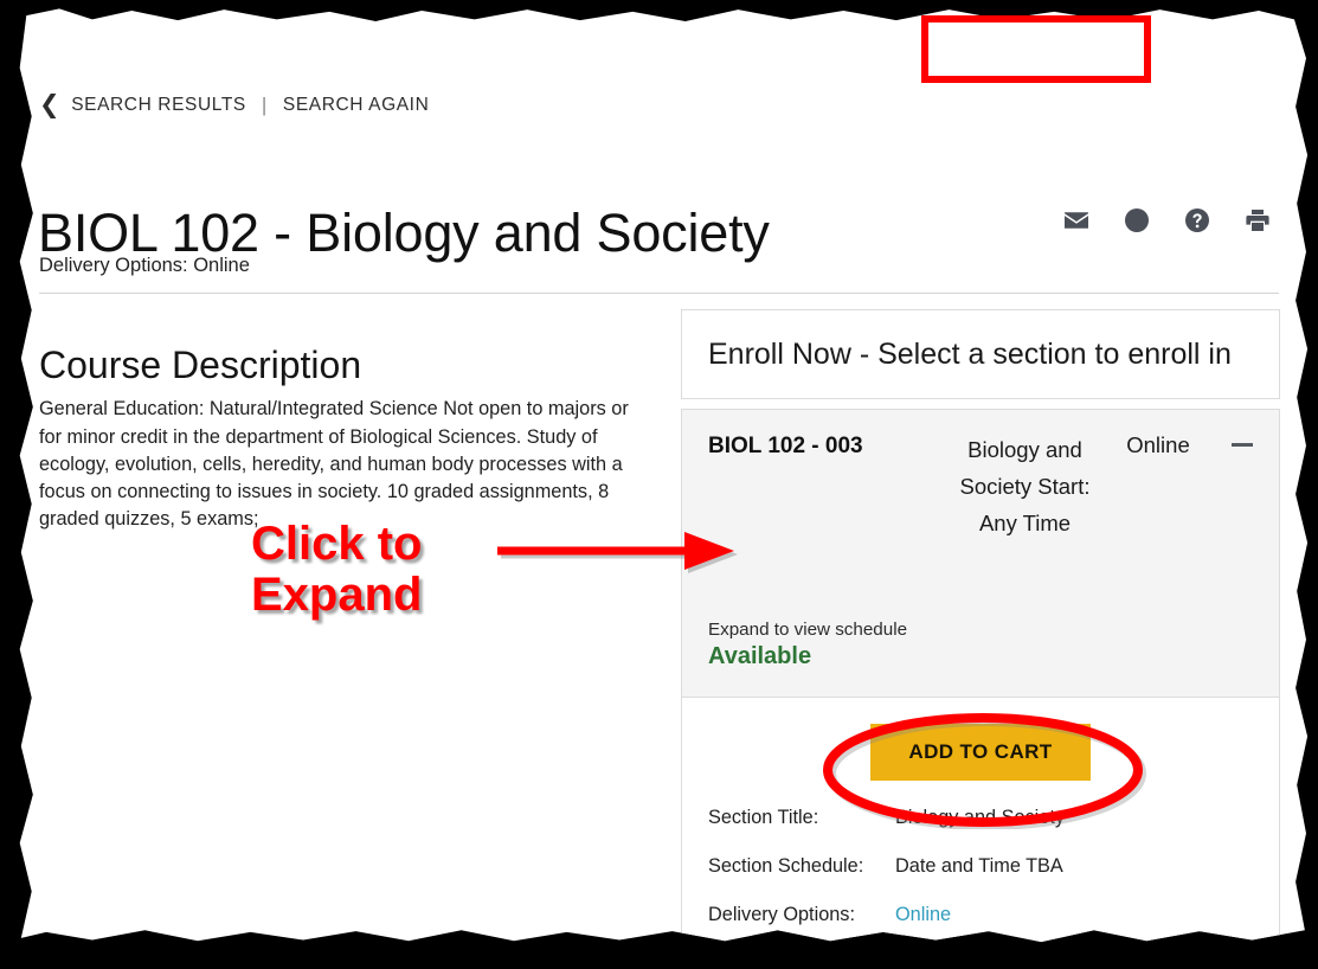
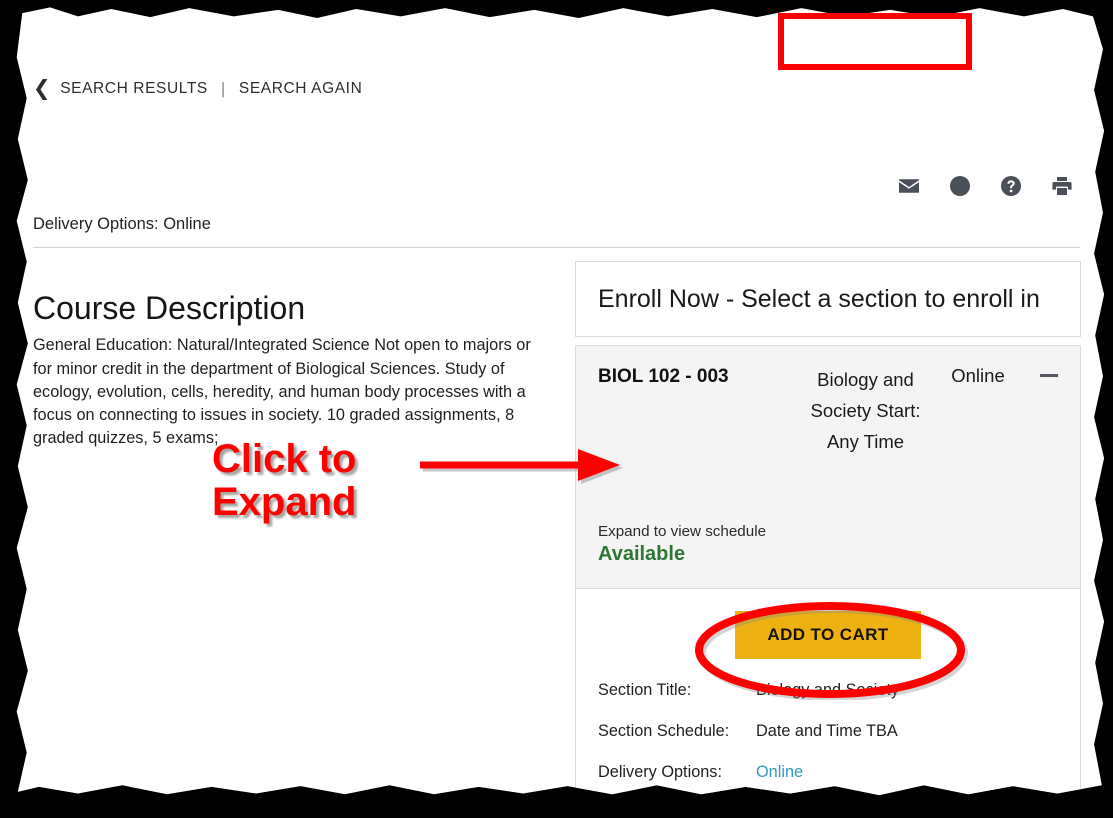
  ❮
  SEARCH RESULTS
  |
  SEARCH AGAIN
- BIOL 102 - Biology and Society
  Delivery Options: Online
  Course Description
  General Education: Natural/Integrated Science Not open to majors or for minor credit in the department of Biological Sciences. Study of ecology, evolution, cells, heredity, and human body processes with a focus on connecting to issues in society. 10 graded assignments, 8 graded quizzes, 5 exams;
  Enroll Now - Select a section to enroll in
  BIOL 102 - 003
  Biology and Society Start: Any Time
  Online
  Expand to view schedule
  Available
  ADD TO CART
  Section Title:
  Section Schedule:
  Date and Time TBA
  Delivery Options:
  Online
  Click to
  Expand
